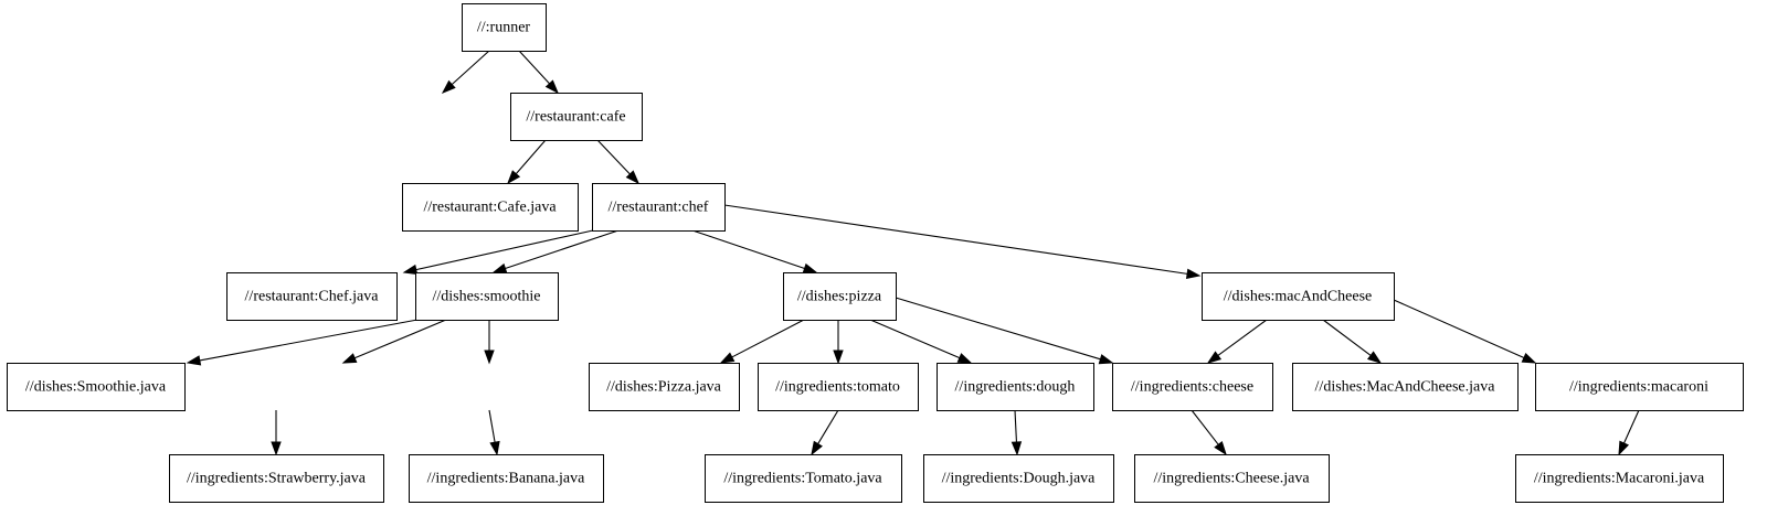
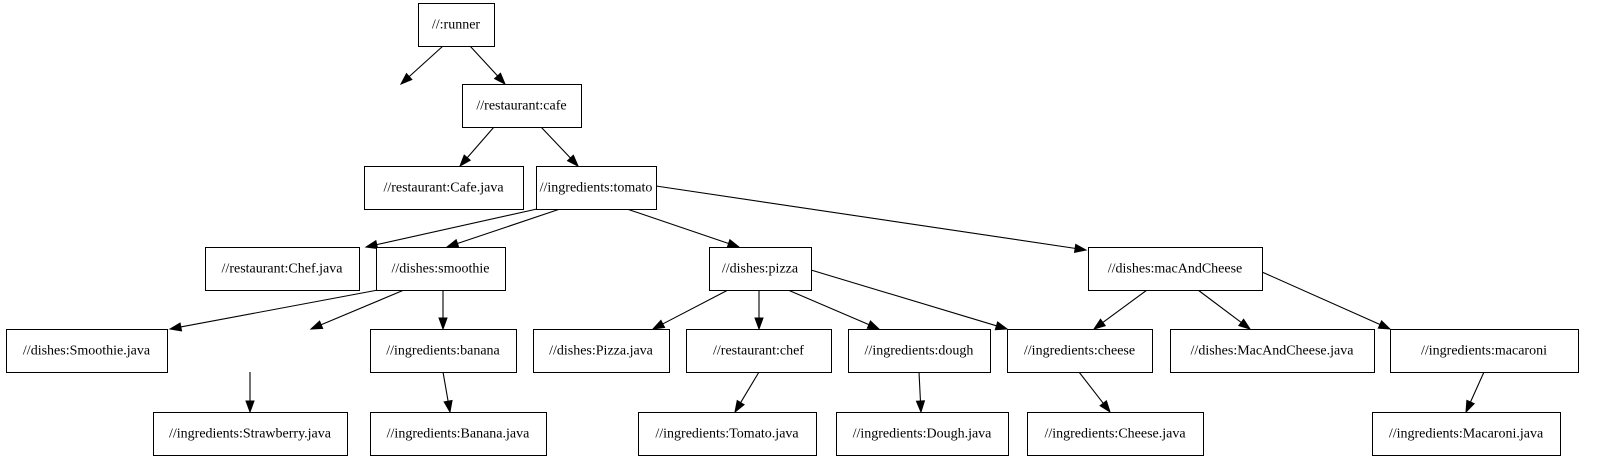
  //:runner
  //restaurant:cafe
  //restaurant:Cafe.java
- //restaurant:chef
+ //ingredients:tomato
  //restaurant:Chef.java
  //dishes:smoothie
  //dishes:pizza
  //dishes:macAndCheese
  //dishes:Smoothie.java
+ //ingredients:banana
  //dishes:Pizza.java
- //ingredients:tomato
+ //restaurant:chef
  //ingredients:dough
  //ingredients:cheese
  //dishes:MacAndCheese.java
  //ingredients:macaroni
  //ingredients:Strawberry.java
  //ingredients:Banana.java
  //ingredients:Tomato.java
  //ingredients:Dough.java
  //ingredients:Cheese.java
  //ingredients:Macaroni.java
